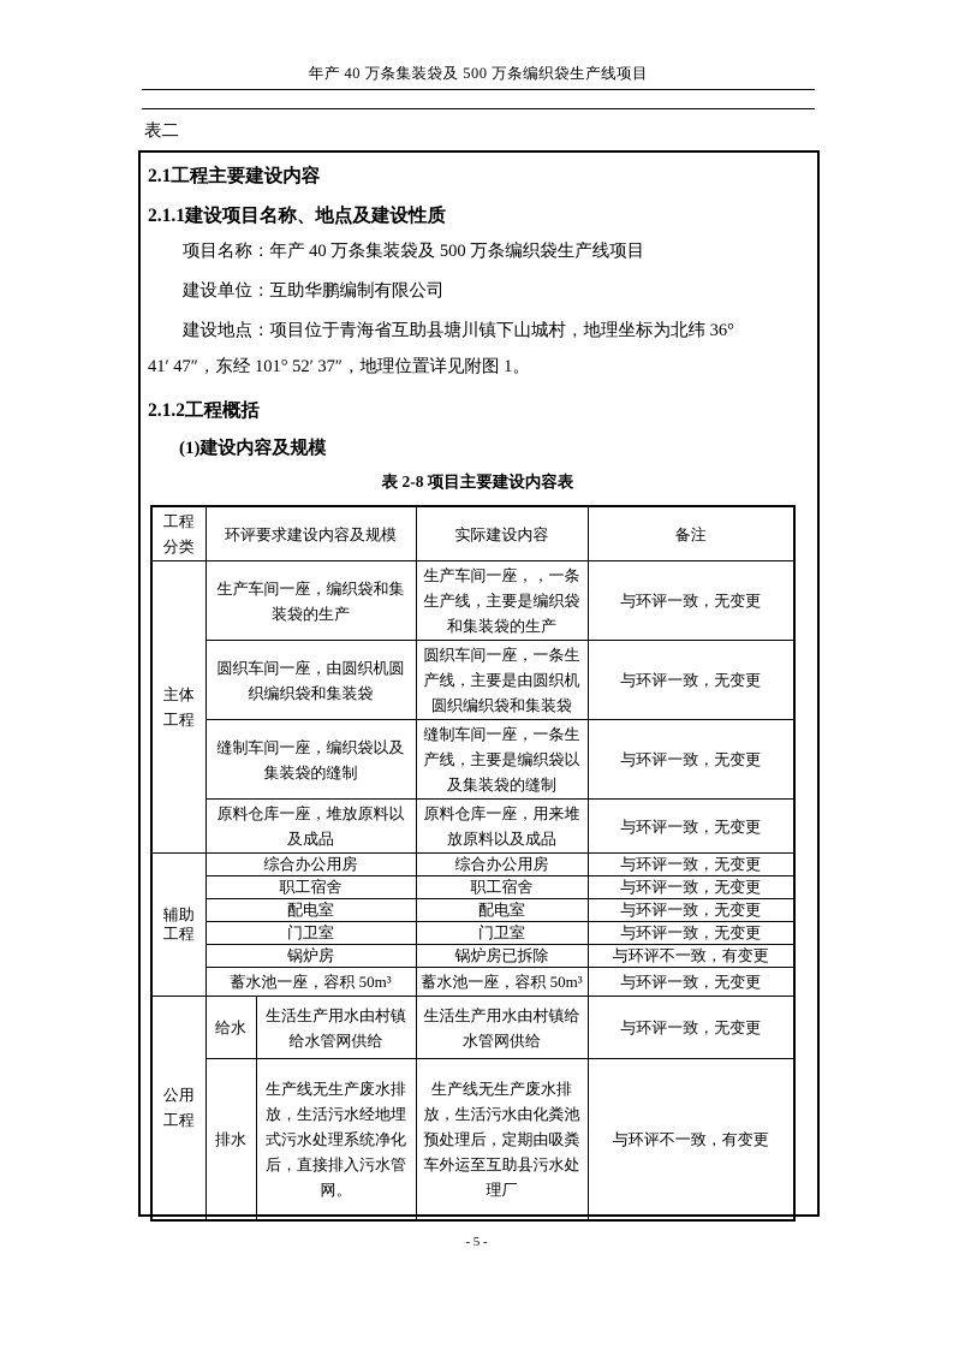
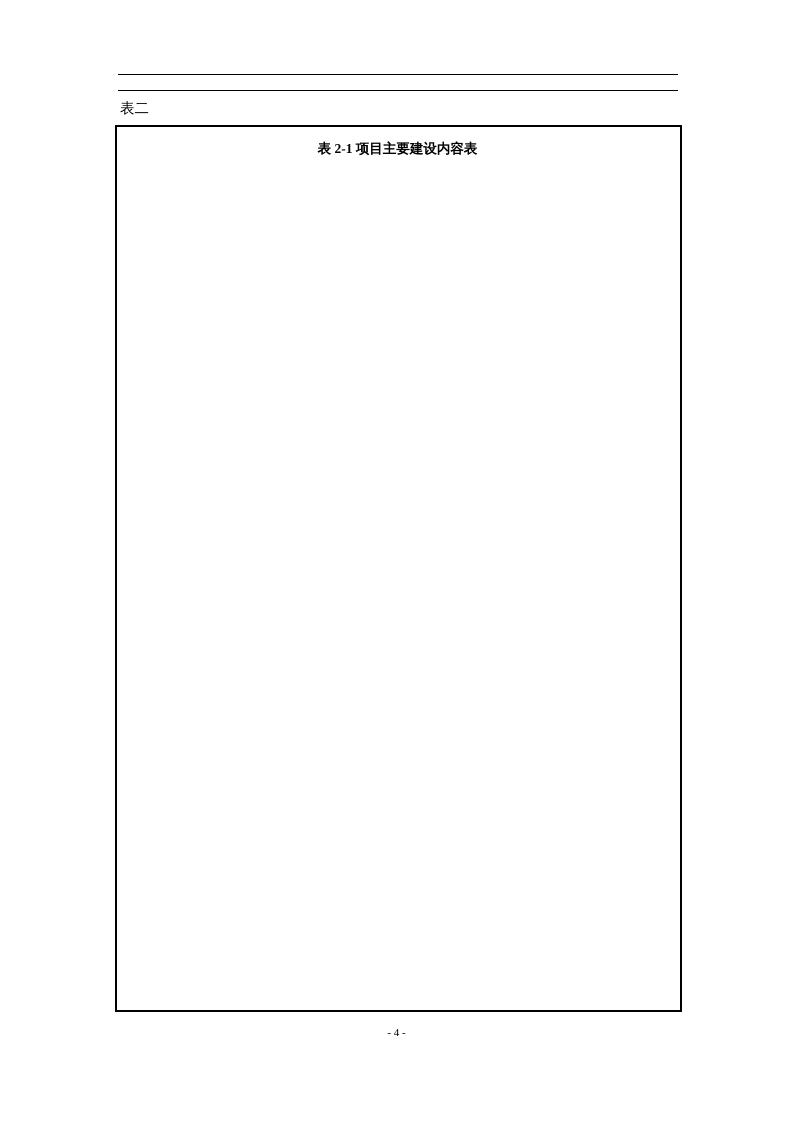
- 年产 40 万条集装袋及 500 万条编织袋生产线项目
  表二
- 2.1工程主要建设内容
- 2.1.1建设项目名称、地点及建设性质
- 项目名称：年产 40 万条集装袋及 500 万条编织袋生产线项目
- 建设单位：互助华鹏编制有限公司
- 建设地点：项目位于青海省互助县塘川镇下山城村，地理坐标为北纬 36°
- 41′ 47″，东经 101° 52′ 37″，地理位置详见附图 1。
- 2.1.2工程概括
- (1)建设内容及规模
- 表 2-8 项目主要建设内容表
+ 表 2-1 项目主要建设内容表
- 工程 分类	环评要求建设内容及规模	实际建设内容	备注
- 主体 工程	生产车间一座，编织袋和集装袋的生产	生产车间一座，，一条生产线，主要是编织袋和集装袋的生产	与环评一致，无变更
- 圆织车间一座，由圆织机圆织编织袋和集装袋	圆织车间一座，一条生产线，主要是由圆织机圆织编织袋和集装袋	与环评一致，无变更
- 缝制车间一座，编织袋以及集装袋的缝制	缝制车间一座，一条生产线，主要是编织袋以及集装袋的缝制	与环评一致，无变更
- 原料仓库一座，堆放原料以及成品	原料仓库一座，用来堆放原料以及成品	与环评一致，无变更
- 辅助 工程	综合办公用房	综合办公用房	与环评一致，无变更
- 职工宿舍	职工宿舍	与环评一致，无变更
- 配电室	配电室	与环评一致，无变更
- 门卫室	门卫室	与环评一致，无变更
- 锅炉房	锅炉房已拆除	与环评不一致，有变更
- 蓄水池一座，容积 50m³	蓄水池一座，容积 50m³	与环评一致，无变更
- 公用 工程	给水	生活生产用水由村镇给水管网供给	生活生产用水由村镇给水管网供给	与环评一致，无变更
- 排水	生产线无生产废水排放，生活污水经地埋式污水处理系统净化后，直接排入污水管网。	生产线无生产废水排放，生活污水由化粪池预处理后，定期由吸粪车外运至互助县污水处理厂	与环评不一致，有变更
- - 5 -
+ - 4 -
